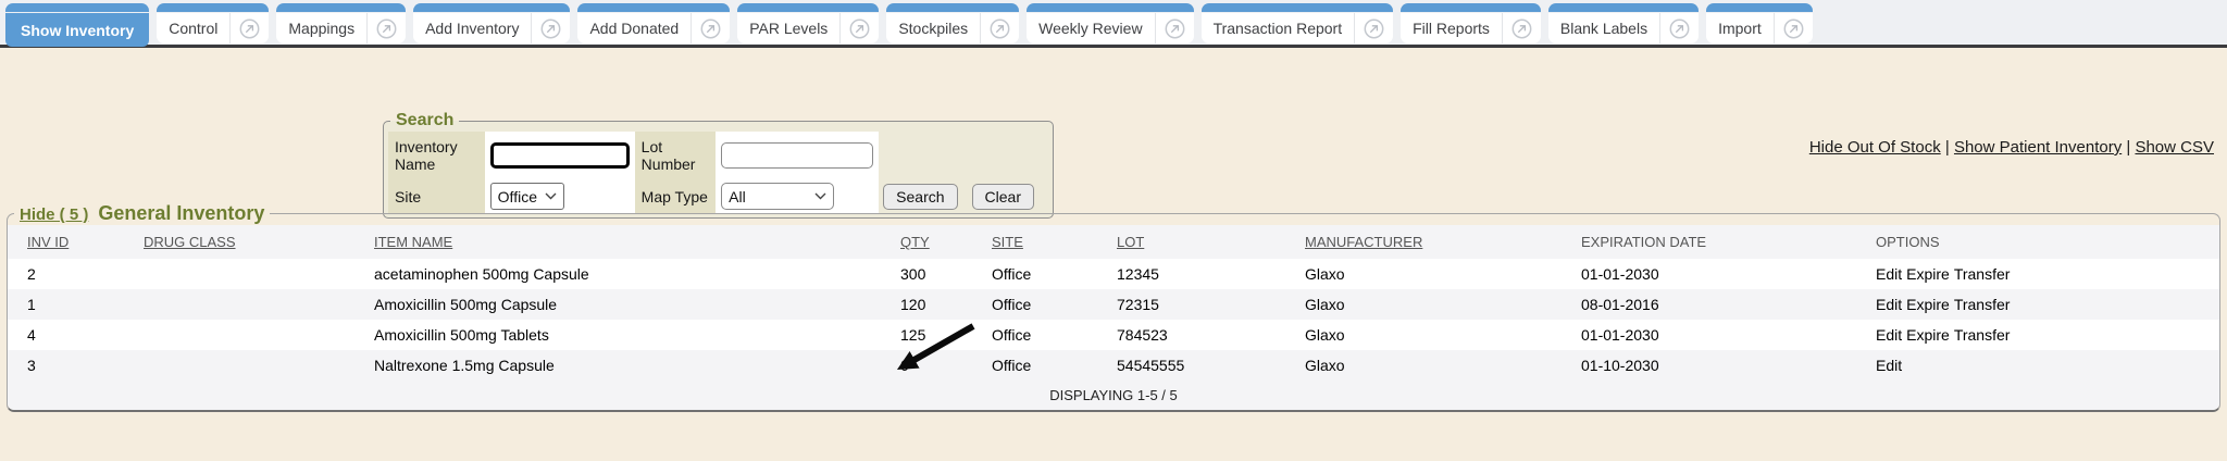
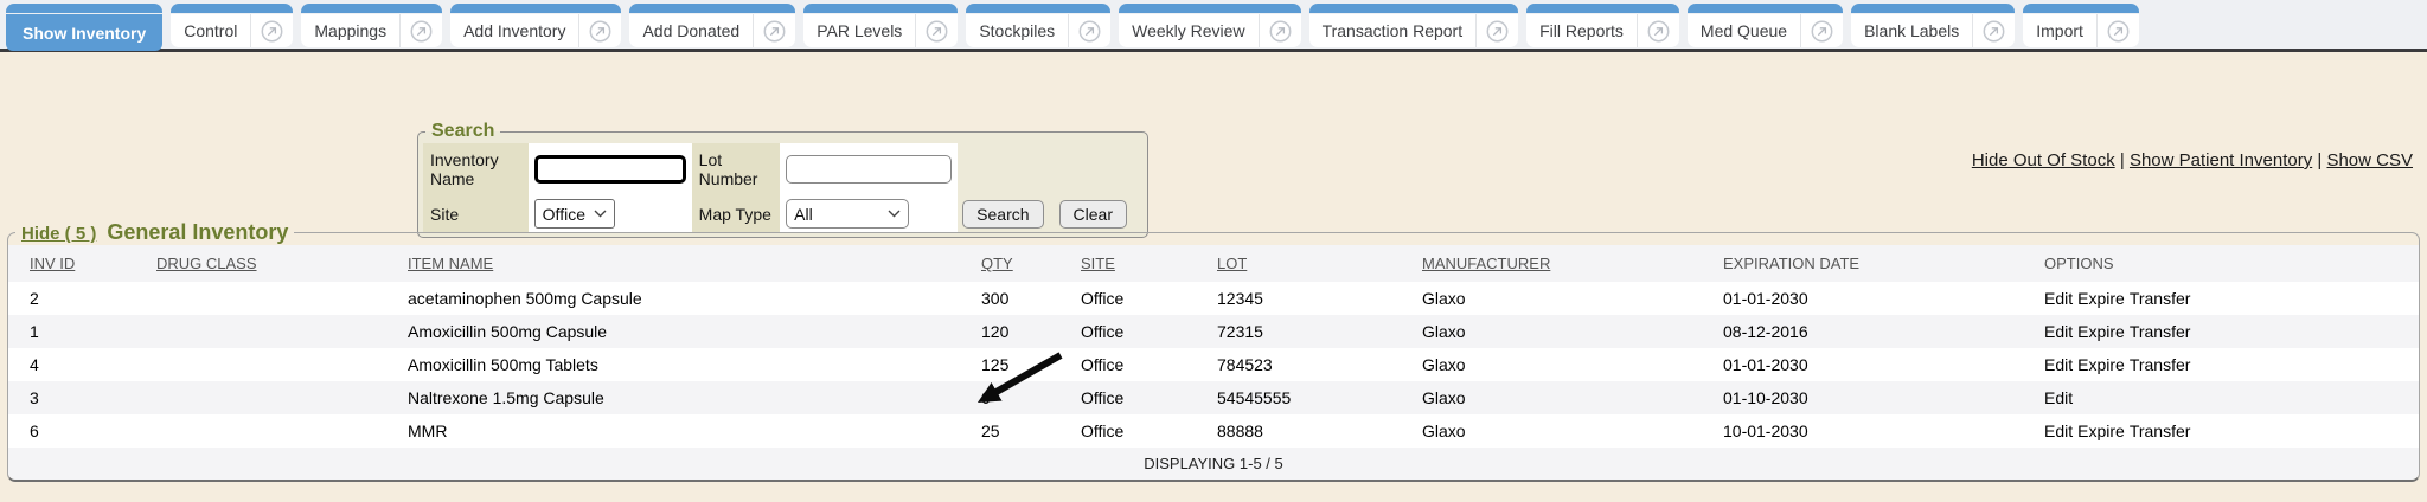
  Show Inventory
  Control
  Mappings
  Add Inventory
  Add Donated
  PAR Levels
  Stockpiles
  Weekly Review
  Transaction Report
  Fill Reports
+ Med Queue
  Blank Labels
  Import
  Search
  Inventory Name		Lot Number
  Site	Office	Map Type	All	Search Clear
  Hide Out Of Stock | Show Patient Inventory | Show CSV
  Hide ( 5 )
  General Inventory
  INV ID	DRUG CLASS	ITEM NAME	QTY	SITE	LOT	MANUFACTURER	EXPIRATION DATE	OPTIONS
  2		acetaminophen 500mg Capsule	300	Office	12345	Glaxo	01-01-2030	Edit Expire Transfer
- 1		Amoxicillin 500mg Capsule	120	Office	72315	Glaxo	08-01-2016	Edit Expire Transfer
+ 1		Amoxicillin 500mg Capsule	120	Office	72315	Glaxo	08-12-2016	Edit Expire Transfer
  4		Amoxicillin 500mg Tablets	125	Office	784523	Glaxo	01-01-2030	Edit Expire Transfer
  3		Naltrexone 1.5mg Capsule	0	Office	54545555	Glaxo	01-10-2030	Edit
+ 6		MMR	25	Office	88888	Glaxo	10-01-2030	Edit Expire Transfer
  DISPLAYING 1-5 / 5
